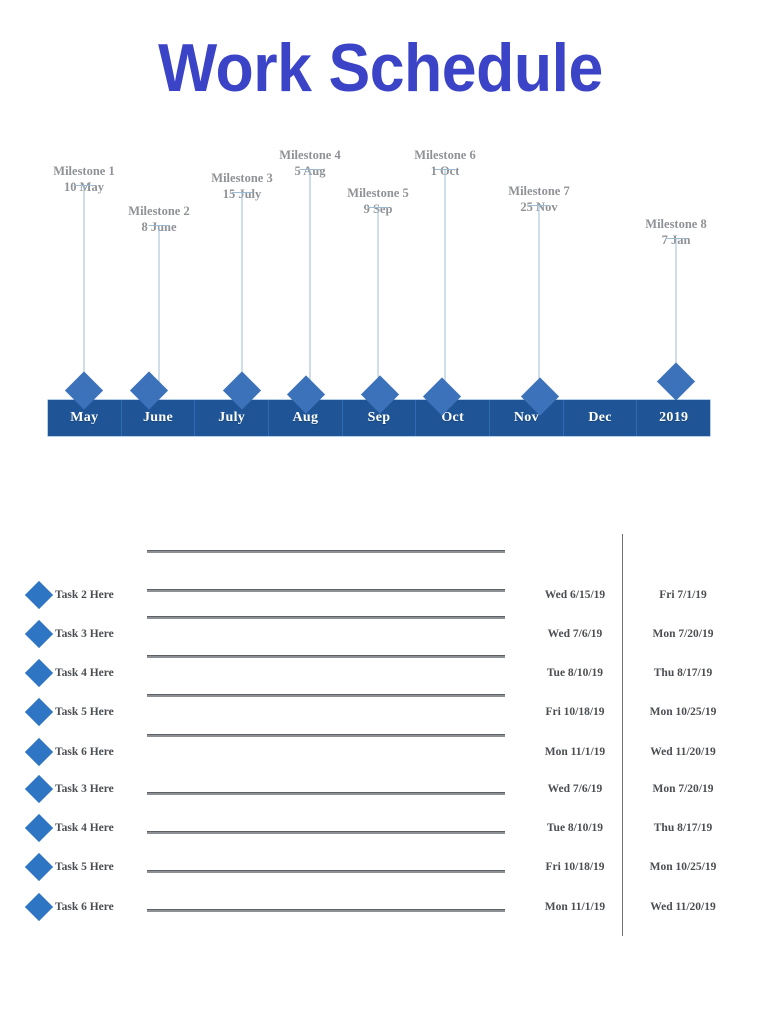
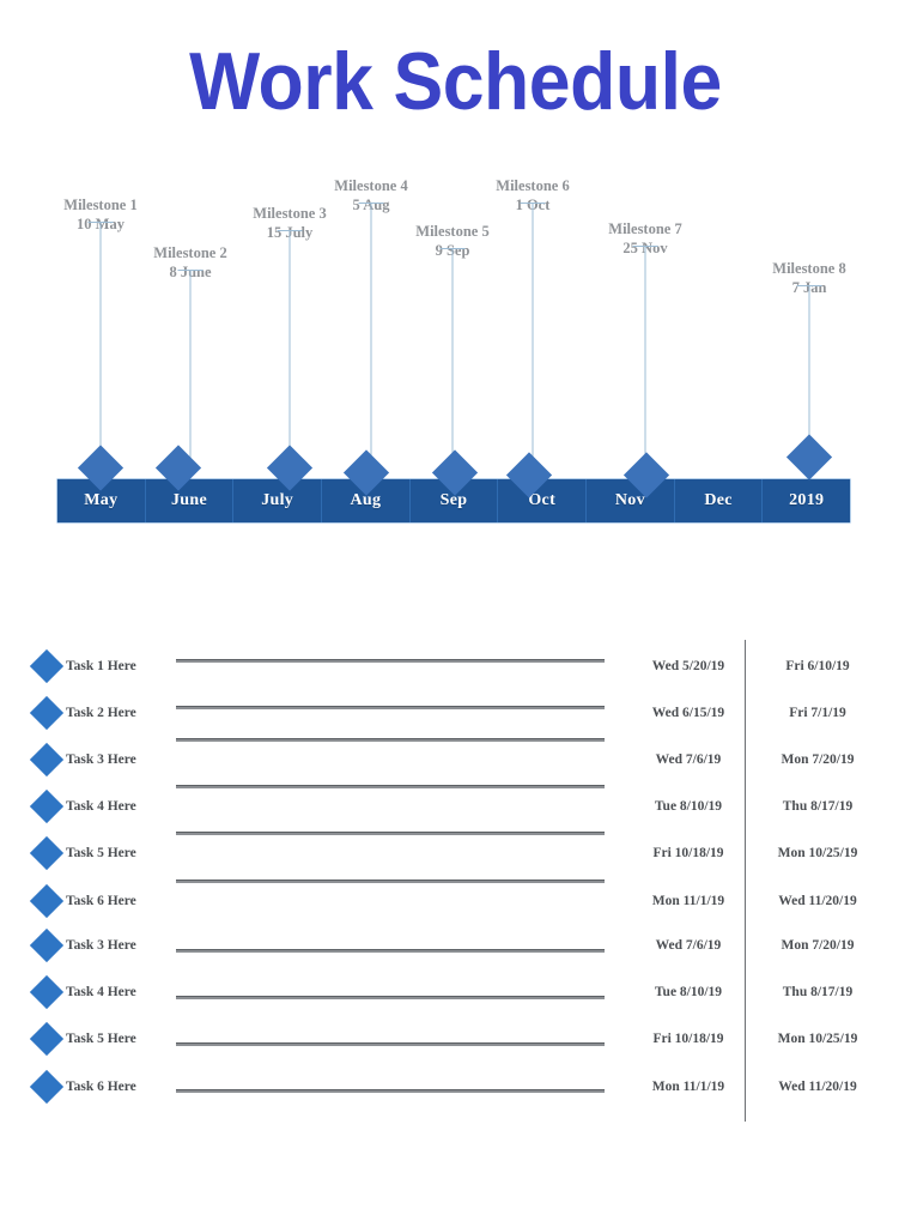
  Work Schedule
  Milestone 1
  10 May
  Milestone 2
  8 June
  Milestone 3
  15uly
  Milestone 4
  5 Aug
  Milestone 5
  9 Sep
  Milestone 6
  1ct
  Milestone 7
  25 Nov
  Milestone 8
  7 Jan
  May
  June
  July
  Aug
  Sep
  Oct
  Nov
  Dec
  2019
+ Task 1 Here
+ Wed 5/20/19
+ Fri 6/10/19
  Task 2 Here
  Wed 6/15/19
  Fri 7/1/19
  Task 3 Here
  Wed 7/6/19
  Mon 7/20/19
  Task 4 Here
  Tue 8/10/19
  Thu 8/17/19
  Task 5 Here
  Fri 10/18/19
  Mon 10/25/19
  Task 6 Here
  Mon 11/1/19
  Wed 11/20/19
  Task 3 Here
  Wed 7/6/19
  Mon 7/20/19
  Task 4 Here
  Tue 8/10/19
  Thu 8/17/19
  Task 5 Here
  Fri 10/18/19
  Mon 10/25/19
  Task 6 Here
  Mon 11/1/19
  Wed 11/20/19
